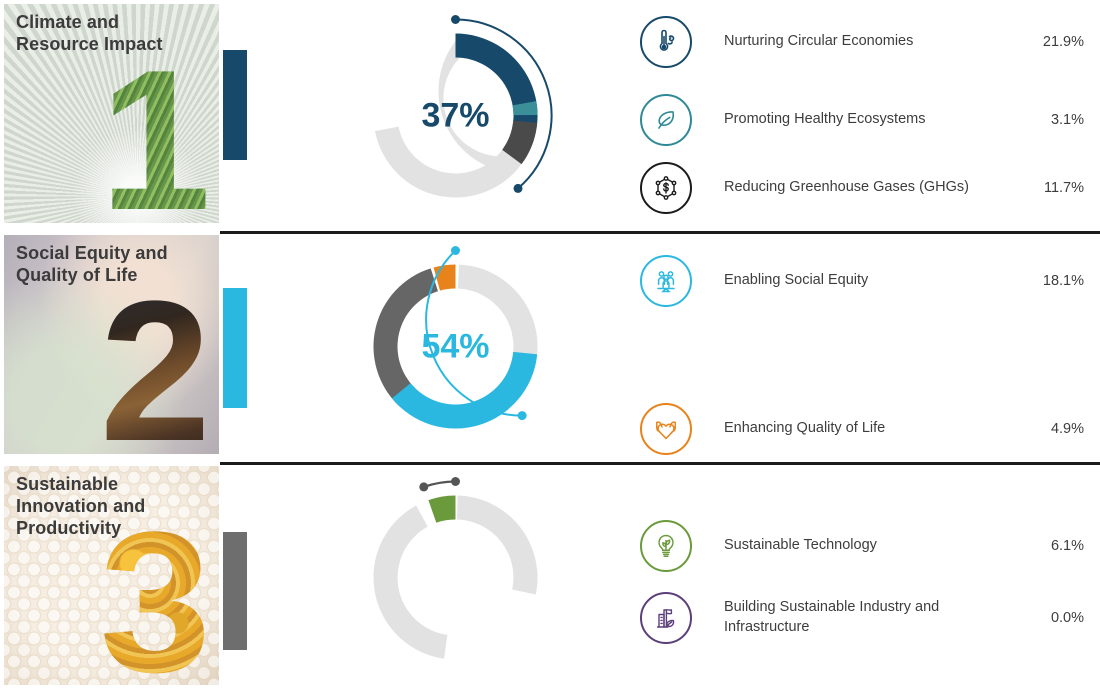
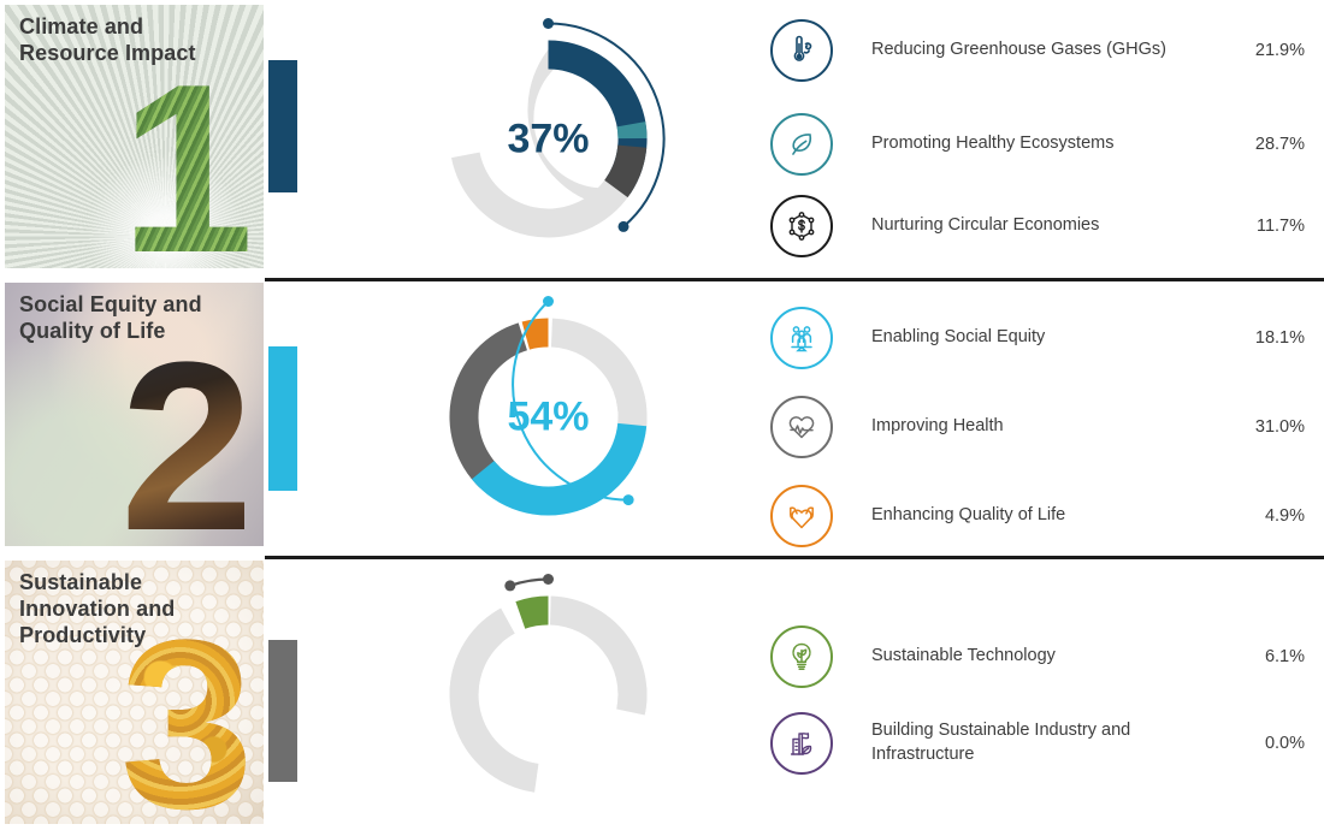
  1
  Climate and
  Resource Impact
  37%
- Nurturing Circular Economies
+ Reducing Greenhouse Gases (GHGs)
  21.9%
  Promoting Healthy Ecosystems
- 3.1%
+ 28.7%
- Reducing Greenhouse Gases (GHGs)
+ Nurturing Circular Economies
  11.7%
  2
  Social Equity and
  Quality of Life
  54%
  Enabling Social Equity
  18.1%
+ Improving Health
+ 31.0%
  Enhancing Quality of Life
  4.9%
  3
  Sustainable
  Innovation and
  Productivity
  Sustainable Technology
  6.1%
  Building Sustainable Industry and Infrastructure
  0.0%
